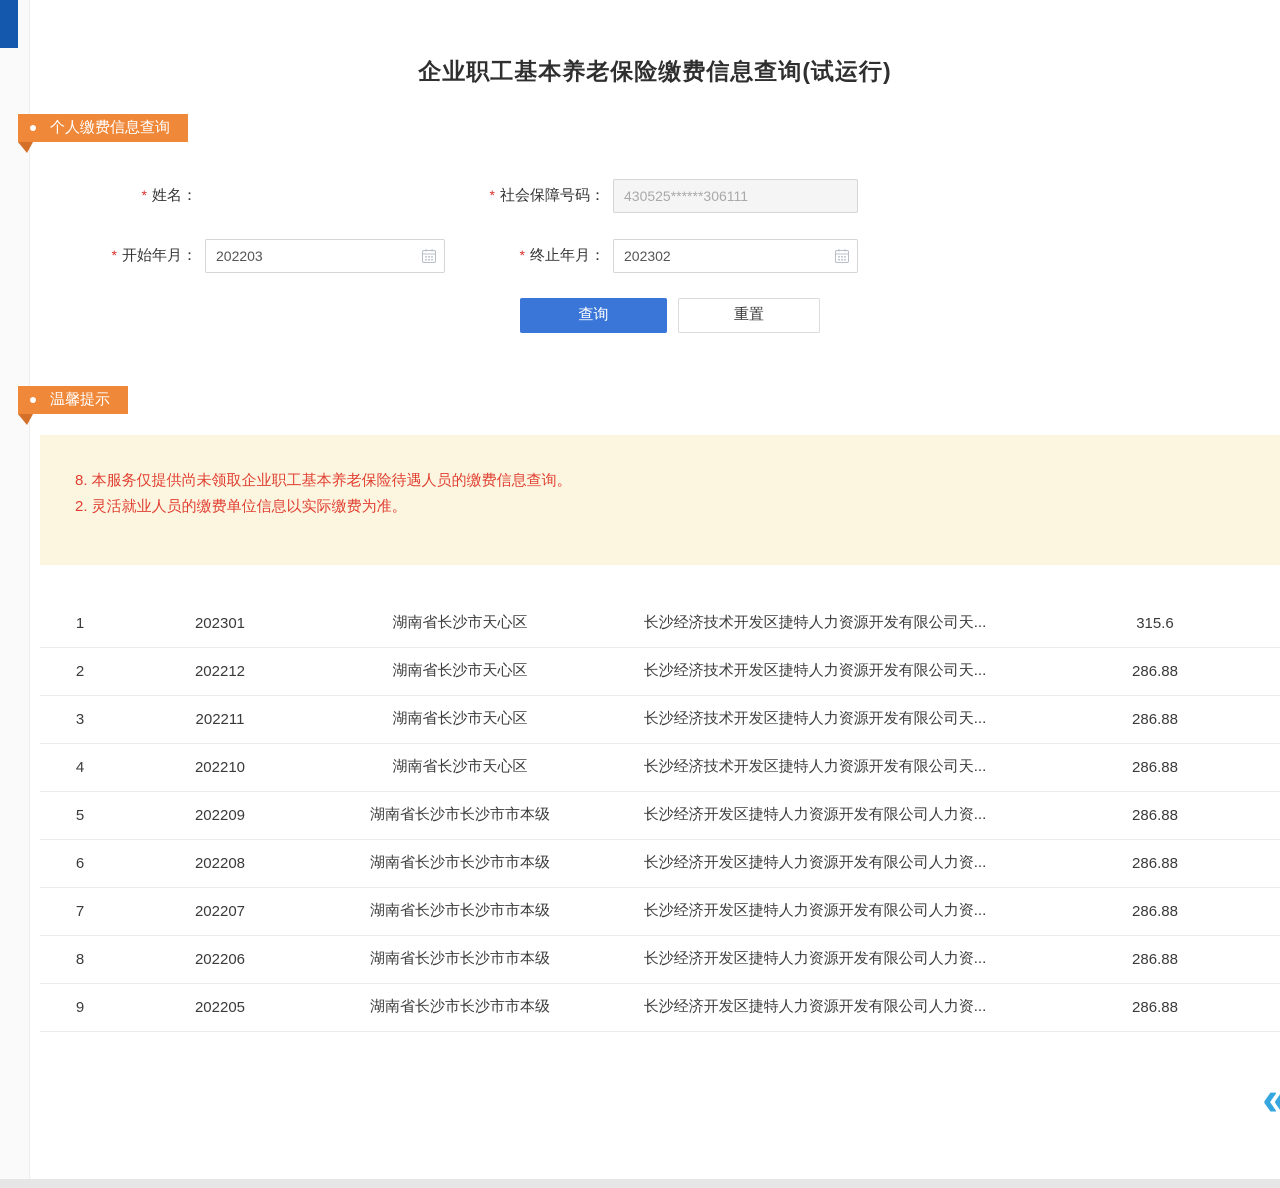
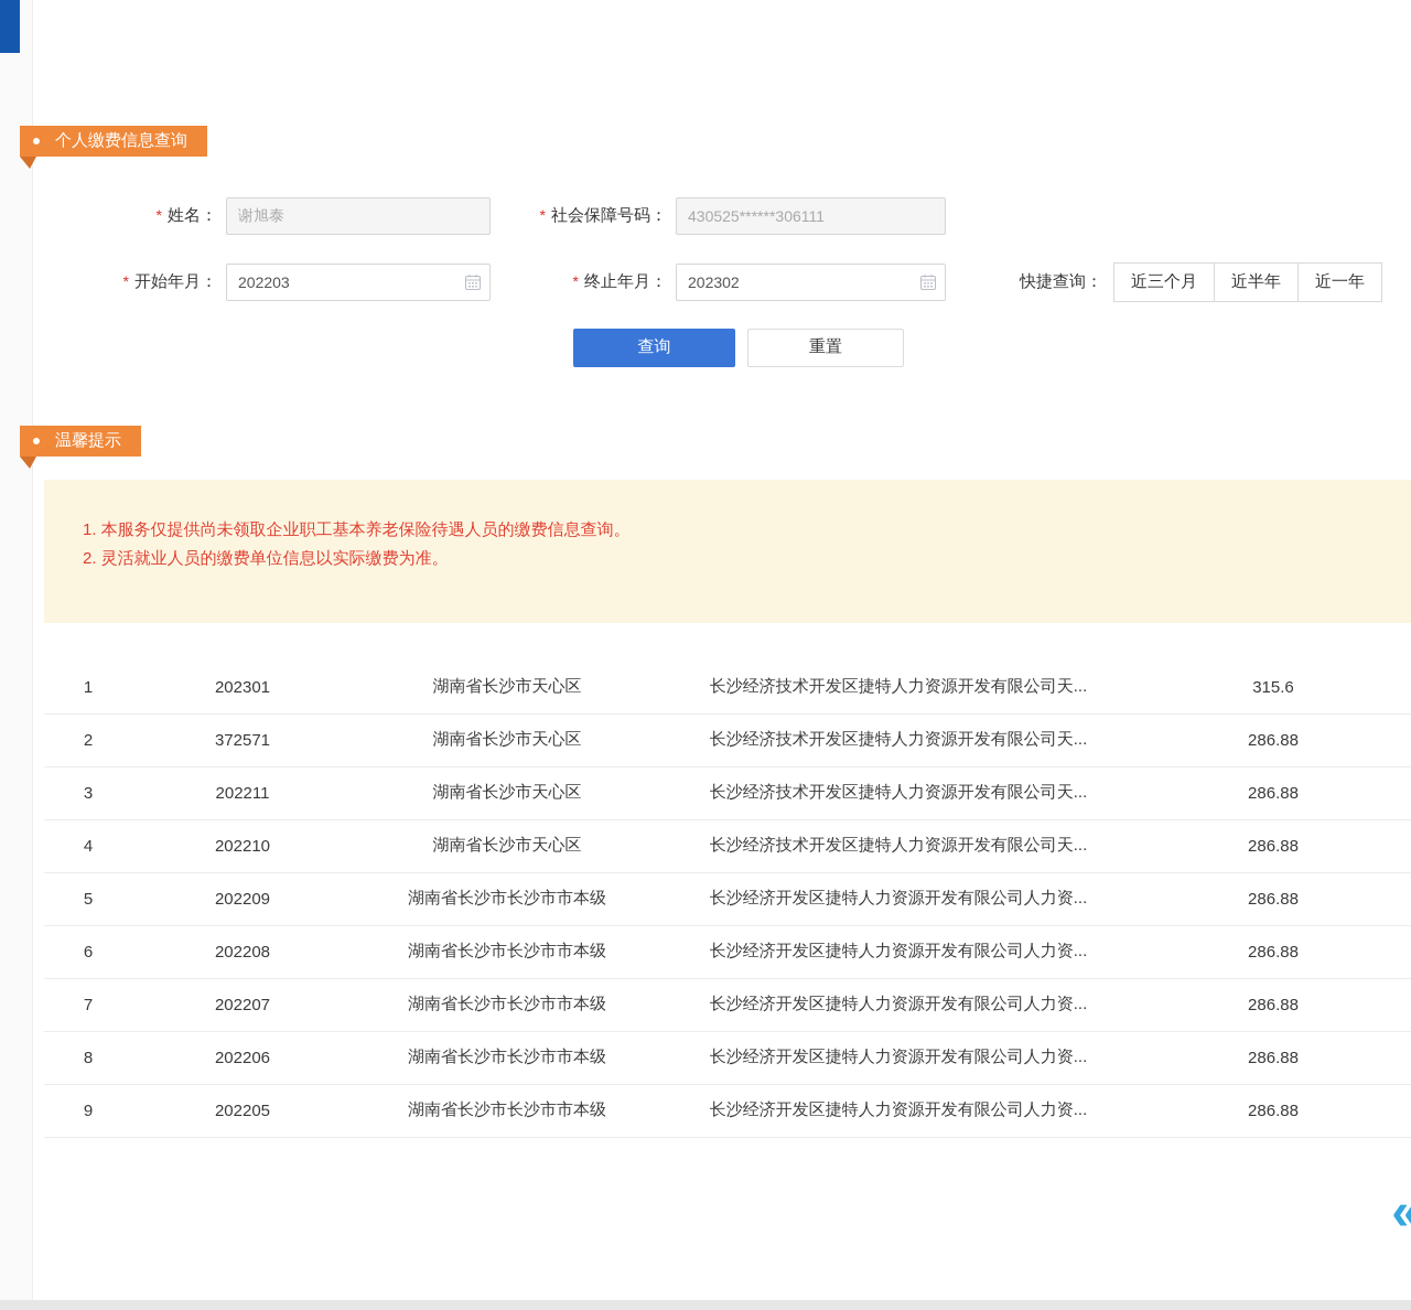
- 企业职工基本养老保险缴费信息查询(试运行)
  个人缴费信息查询
  * 姓名：
+ 谢旭泰
  * 社会保障号码：
  430525******306111
  * 开始年月：
  202203
  * 终止年月：
  202302
+ 快捷查询：
+ 近三个月
+ 近半年
+ 近一年
  查询
  重置
  温馨提示
- 8. 本服务仅提供尚未领取企业职工基本养老保险待遇人员的缴费信息查询。
+ 1. 本服务仅提供尚未领取企业职工基本养老保险待遇人员的缴费信息查询。
  2. 灵活就业人员的缴费单位信息以实际缴费为准。
  1
  202301
  湖南省长沙市天心区
  长沙经济技术开发区捷特人力资源开发有限公司天...
  315.6
  2
- 202212
+ 372571
  湖南省长沙市天心区
  长沙经济技术开发区捷特人力资源开发有限公司天...
  286.88
  3
  202211
  湖南省长沙市天心区
  长沙经济技术开发区捷特人力资源开发有限公司天...
  286.88
  4
  202210
  湖南省长沙市天心区
  长沙经济技术开发区捷特人力资源开发有限公司天...
  286.88
  5
  202209
  湖南省长沙市长沙市市本级
  长沙经济开发区捷特人力资源开发有限公司人力资...
  286.88
  6
  202208
  湖南省长沙市长沙市市本级
  长沙经济开发区捷特人力资源开发有限公司人力资...
  286.88
  7
  202207
  湖南省长沙市长沙市市本级
  长沙经济开发区捷特人力资源开发有限公司人力资...
  286.88
  8
  202206
  湖南省长沙市长沙市市本级
  长沙经济开发区捷特人力资源开发有限公司人力资...
  286.88
  9
  202205
  湖南省长沙市长沙市市本级
  长沙经济开发区捷特人力资源开发有限公司人力资...
  286.88
  «
